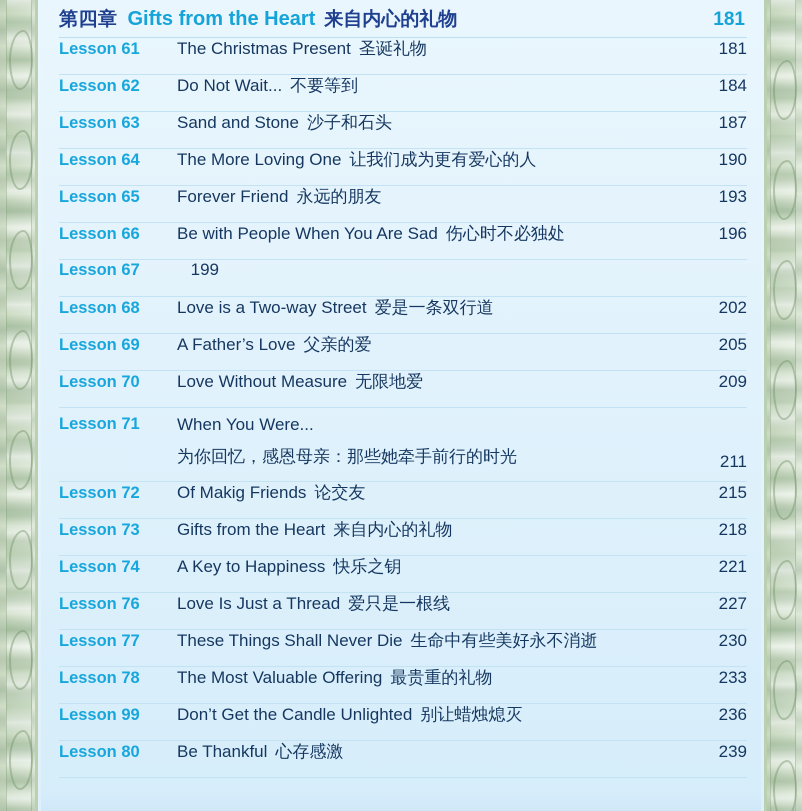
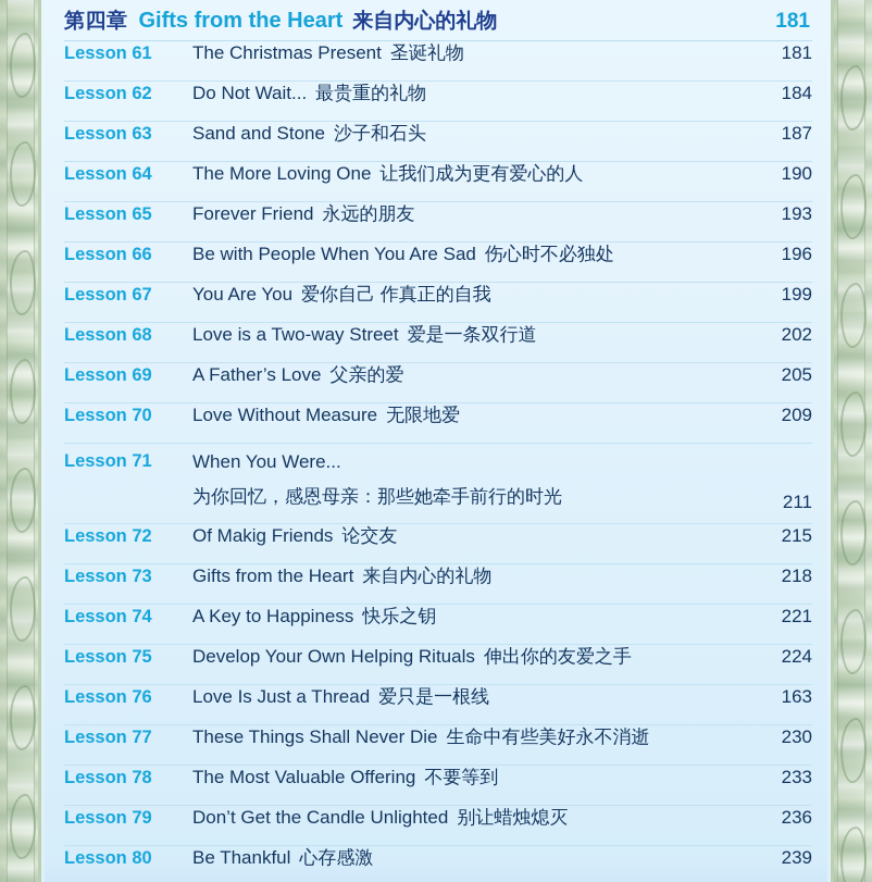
  第四章
  Gifts from the Heart
  来自内心的礼物
  181
  Lesson 61
  The Christmas Present 圣诞礼物
  181
  Lesson 62
- Do Not Wait... 不要等到
+ Do Not Wait... 最贵重的礼物
  184
  Lesson 63
  Sand and Stone 沙子和石头
  187
  Lesson 64
  The More Loving One 让我们成为更有爱心的人
  190
  Lesson 65
  Forever Friend 永远的朋友
  193
  Lesson 66
  Be with People When You Are Sad 伤心时不必独处
  196
  Lesson 67
+ You Are You 爱你自己 作真正的自我
  199
  Lesson 68
  Love is a Two-way Street 爱是一条双行道
  202
  Lesson 69
  A Father’s Love 父亲的爱
  205
  Lesson 70
  Love Without Measure 无限地爱
  209
  Lesson 71
  When You Were...
  为你回忆，感恩母亲：那些她牵手前行的时光
  211
  Lesson 72
  Of Makig Friends 论交友
  215
  Lesson 73
  Gifts from the Heart 来自内心的礼物
  218
  Lesson 74
  A Key to Happiness 快乐之钥
  221
+ Lesson 75
+ Develop Your Own Helping Rituals 伸出你的友爱之手
+ 224
  Lesson 76
  Love Is Just a Thread 爱只是一根线
- 227
+ 163
  Lesson 77
  These Things Shall Never Die 生命中有些美好永不消逝
  230
  Lesson 78
- The Most Valuable Offering 最贵重的礼物
+ The Most Valuable Offering 不要等到
  233
- Lesson 99
+ Lesson 79
  Don’t Get the Candle Unlighted 别让蜡烛熄灭
  236
  Lesson 80
  Be Thankful 心存感激
  239
